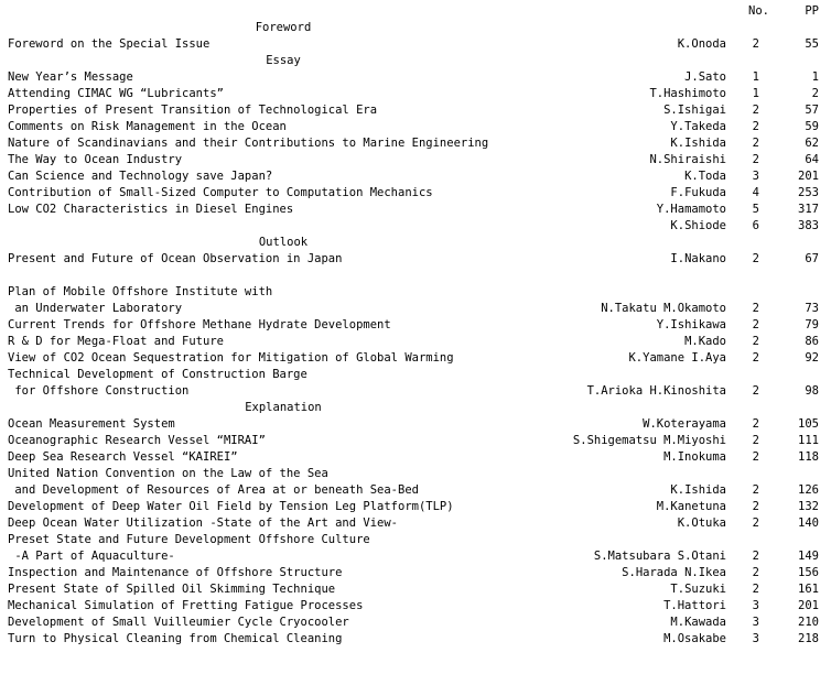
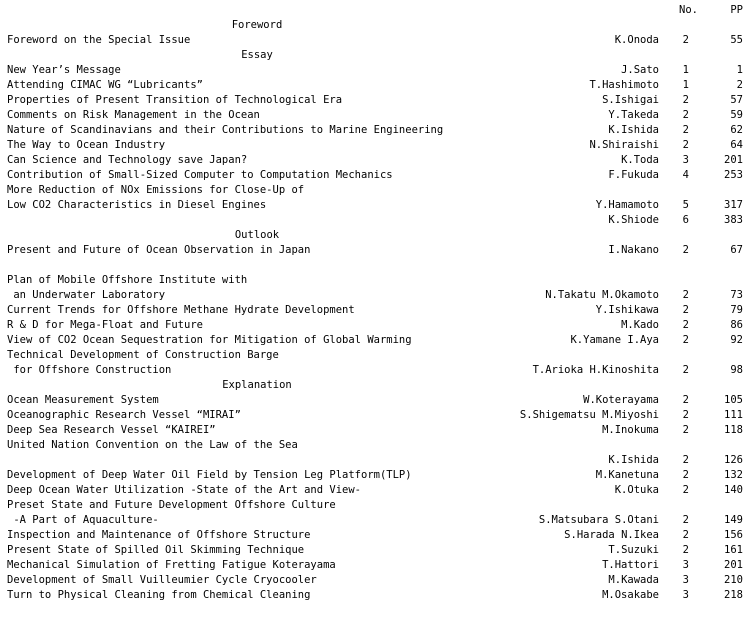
  No.
  PP
  Foreword
  Foreword on the Special Issue
  K.Onoda
  2
  55
  Essay
  New Year’s Message
  J.Sato
  1
  1
  Attending CIMAC WG “Lubricants”
  T.Hashimoto
  1
  2
  Properties of Present Transition of Technological Era
  S.Ishigai
  2
  57
  Comments on Risk Management in the Ocean
  Y.Takeda
  2
  59
  Nature of Scandinavians and their Contributions to Marine Engineering
  K.Ishida
  2
  62
  The Way to Ocean Industry
  N.Shiraishi
  2
  64
  Can Science and Technology save Japan?
  K.Toda
  3
  201
  Contribution of Small-Sized Computer to Computation Mechanics
  F.Fukuda
  4
  253
+ More Reduction of NOx Emissions for Close-Up of
  Low CO2 Characteristics in Diesel Engines
  Y.Hamamoto
  5
  317
  K.Shiode
  6
  383
  Outlook
  Present and Future of Ocean Observation in Japan
  I.Nakano
  2
  67
  Plan of Mobile Offshore Institute with
  an Underwater Laboratory
  N.Takatu M.Okamoto
  2
  73
  Current Trends for Offshore Methane Hydrate Development
  Y.Ishikawa
  2
  79
  R & D for Mega-Float and Future
  M.Kado
  2
  86
  View of CO2 Ocean Sequestration for Mitigation of Global Warming
  K.Yamane I.Aya
  2
  92
  Technical Development of Construction Barge
  for Offshore Construction
  T.Arioka H.Kinoshita
  2
  98
  Explanation
  Ocean Measurement System
  W.Koterayama
  2
  105
  Oceanographic Research Vessel “MIRAI”
  S.Shigematsu M.Miyoshi
  2
  111
  Deep Sea Research Vessel “KAIREI”
  M.Inokuma
  2
  118
  United Nation Convention on the Law of the Sea
- and Development of Resources of Area at or beneath Sea-Bed
  K.Ishida
  2
  126
  Development of Deep Water Oil Field by Tension Leg Platform(TLP)
  M.Kanetuna
  2
  132
  Deep Ocean Water Utilization -State of the Art and View-
  K.Otuka
  2
  140
  Preset State and Future Development Offshore Culture
  -A Part of Aquaculture-
  S.Matsubara S.Otani
  2
  149
  Inspection and Maintenance of Offshore Structure
  S.Harada N.Ikea
  2
  156
  Present State of Spilled Oil Skimming Technique
  T.Suzuki
  2
  161
- Mechanical Simulation of Fretting Fatigue Processes
+ Mechanical Simulation of Fretting Fatigue Koterayama
  T.Hattori
  3
  201
  Development of Small Vuilleumier Cycle Cryocooler
  M.Kawada
  3
  210
  Turn to Physical Cleaning from Chemical Cleaning
  M.Osakabe
  3
  218
